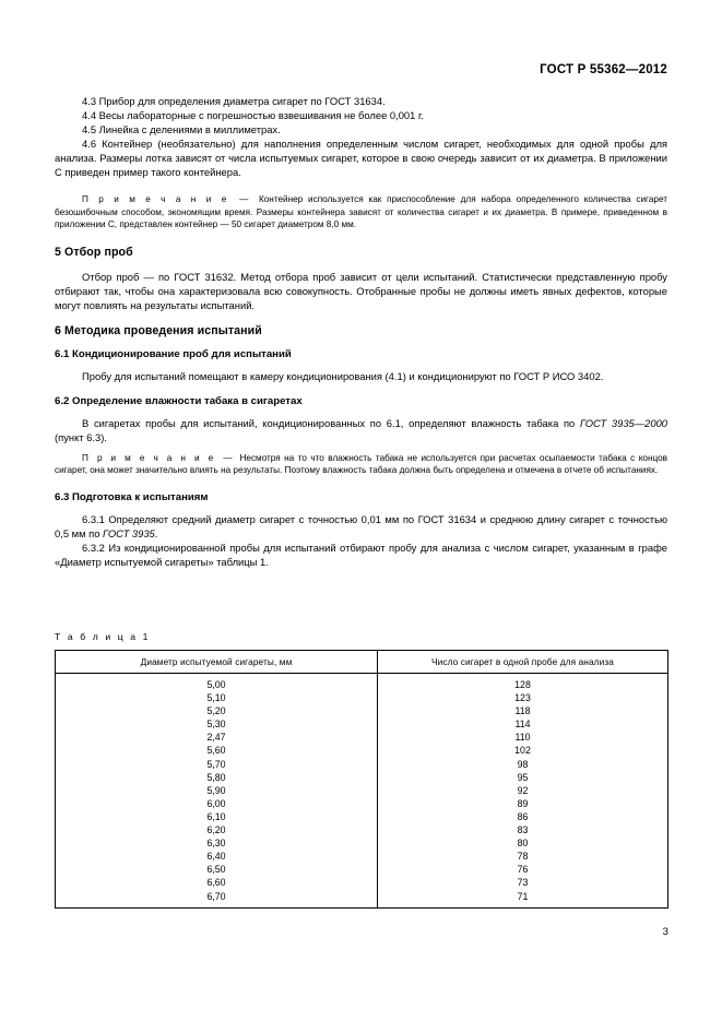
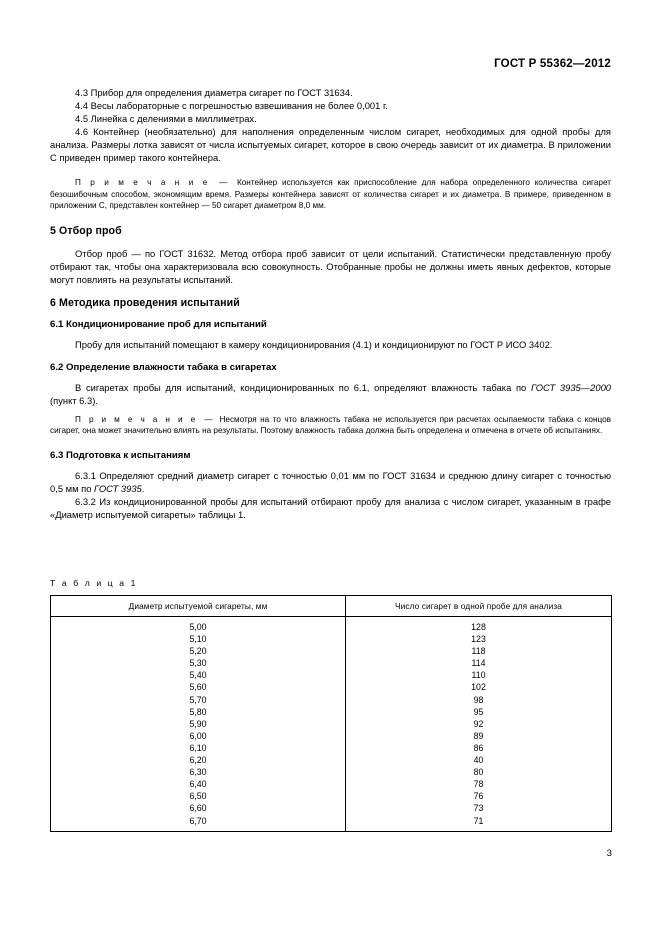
  ГОСТ Р 55362—2012
  4.3 Прибор для определения диаметра сигарет по ГОСТ 31634.
  4.4 Весы лабораторные с погрешностью взвешивания не более 0,001 г.
  4.5 Линейка с делениями в миллиметрах.
  4.6 Контейнер (необязательно) для наполнения определенным числом сигарет, необходимых для одной пробы для анализа. Размеры лотка зависят от числа испытуемых сигарет, которое в свою очередь зависит от их диаметра. В приложении С приведен пример такого контейнера.
  П р и м е ч а н и е — Контейнер используется как приспособление для набора определенного количества сигарет безошибочным способом, экономящим время. Размеры контейнера зависят от количества сигарет и их диаметра. В примере, приведенном в приложении С, представлен контейнер — 50 сигарет диаметром 8,0 мм.
  5 Отбор проб
  Отбор проб — по ГОСТ 31632. Метод отбора проб зависит от цели испытаний. Статистически представленную пробу отбирают так, чтобы она характеризовала всю совокупность. Отобранные пробы не должны иметь явных дефектов, которые могут повлиять на результаты испытаний.
  6 Методика проведения испытаний
  6.1 Кондиционирование проб для испытаний
  Пробу для испытаний помещают в камеру кондиционирования (4.1) и кондиционируют по ГОСТ Р ИСО 3402.
  6.2 Определение влажности табака в сигаретах
  В сигаретах пробы для испытаний, кондиционированных по 6.1, определяют влажность табака по ГОСТ 3935—2000 (пункт 6.3).
  П р и м е ч а н и е — Несмотря на то что влажность табака не используется при расчетах осыпаемости табака с концов сигарет, она может значительно влиять на результаты. Поэтому влажность табака должна быть определена и отмечена в отчете об испытаниях.
  6.3 Подготовка к испытаниям
  6.3.1 Определяют средний диаметр сигарет с точностью 0,01 мм по ГОСТ 31634 и среднюю длину сигарет с точностью 0,5 мм по ГОСТ 3935.
  6.3.2 Из кондиционированной пробы для испытаний отбирают пробу для анализа с числом сигарет, указанным в графе «Диаметр испытуемой сигареты» таблицы 1.
  Т а б л и ц а 1
  Диаметр испытуемой сигареты, мм	Число сигарет в одной пробе для анализа
  5,00	128
  5,10	123
  5,20	118
  5,30	114
- 2,47	110
+ 5,40	110
  5,60	102
  5,70	98
  5,80	95
  5,90	92
  6,00	89
  6,10	86
- 6,20	83
+ 6,20	40
  6,30	80
  6,40	78
  6,50	76
  6,60	73
  6,70	71
  3
